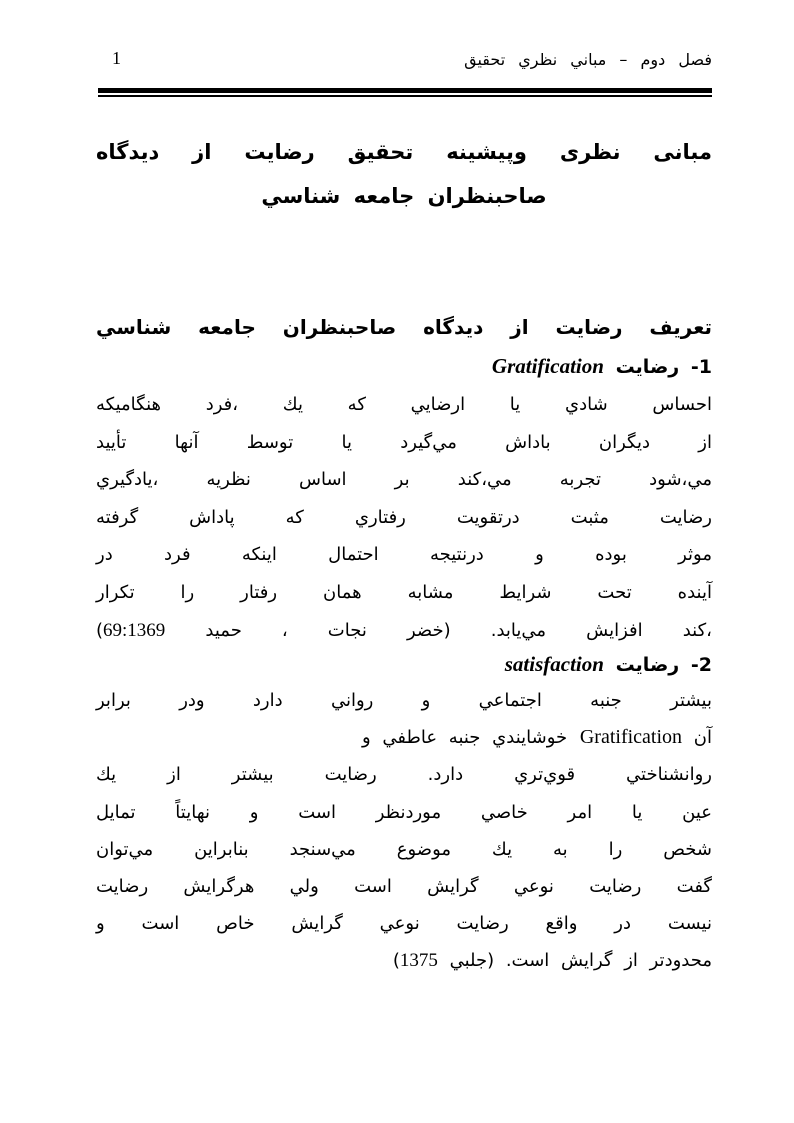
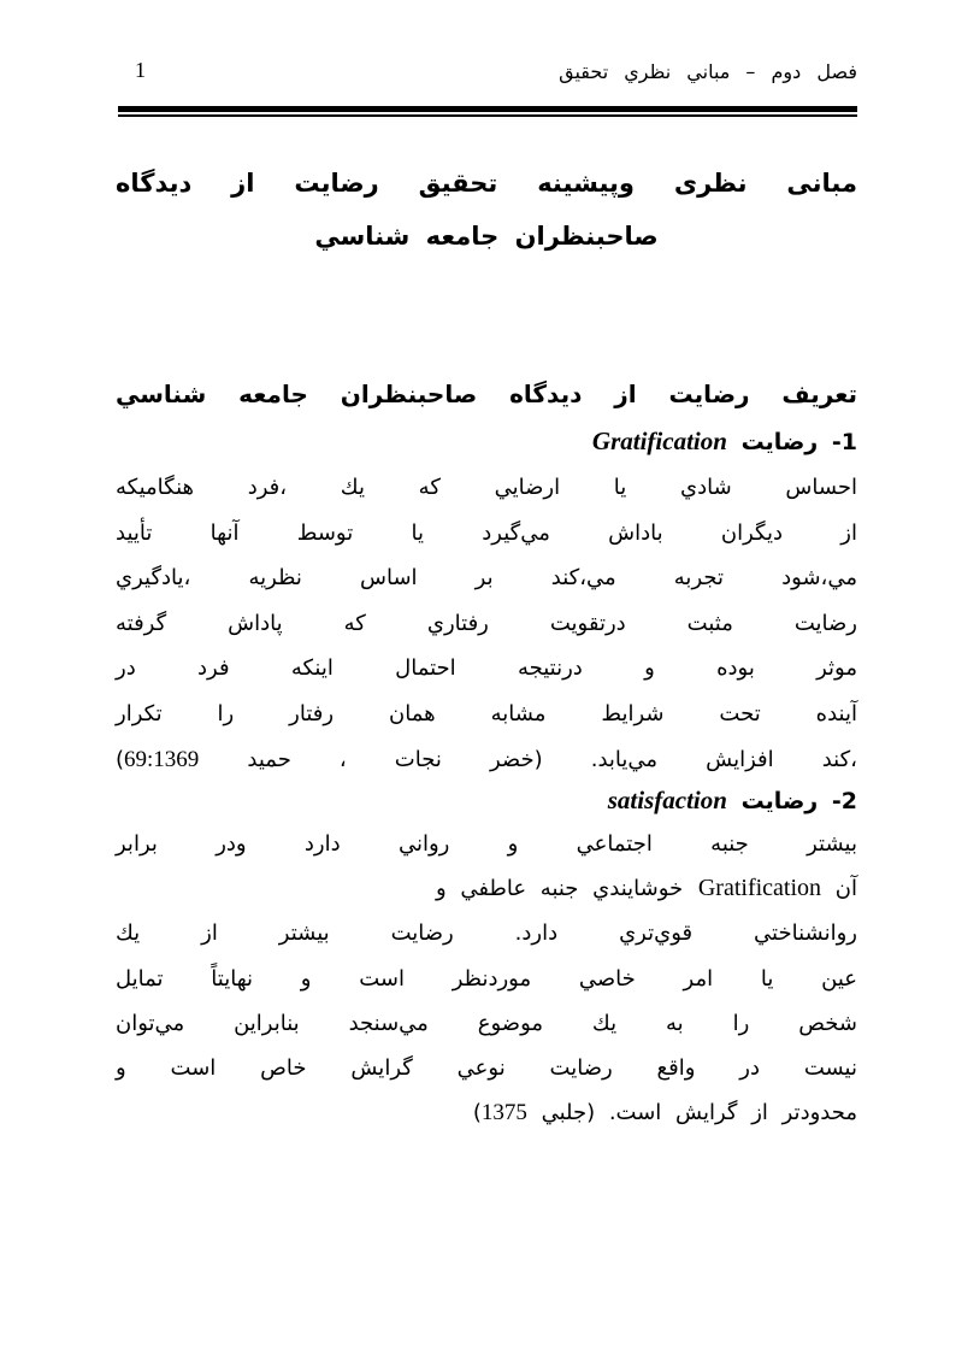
  1
  فصل دوم – مباني نظري تحقيق
  مبانی نظری وپیشینه تحقیق رضایت از دیدگاه
  صاحبنظران جامعه شناسي
  تعریف رضایت از دیدگاه صاحبنظران جامعه شناسي
  1- رضايت Gratification
  احساس شادي يا ارضايي كه يك ،فرد هنگاميكه
  از ديگران باداش مي‌گيرد يا توسط آنها تأييد
  مي،شود تجربه مي،كند بر اساس نظريه ،يادگيري
  رضايت مثبت درتقويت رفتاري كه پاداش گرفته
  موثر بوده و درنتيجه احتمال اينكه فرد در
  آينده تحت شرايط مشابه همان رفتار را تكرار
  ،كند افزايش مي‌يابد. (خضر نجات ، حميد 69:1369)
  2- رضايت satisfaction
  بيشتر جنبه اجتماعي و رواني دارد ودر برابر
  آن Gratification خوشايندي جنبه عاطفي و
  روانشناختي قوي‌تري دارد. رضايت بيشتر از يك
  عين يا امر خاصي موردنظر است و نهايتاً تمايل
  شخص را به يك موضوع مي‌سنجد بنابراين مي‌توان
- گفت رضايت نوعي گرايش است ولي هرگرايش رضايت
  نيست در واقع رضايت نوعي گرايش خاص است و
  محدودتر از گرايش است. (جلبي 1375)
